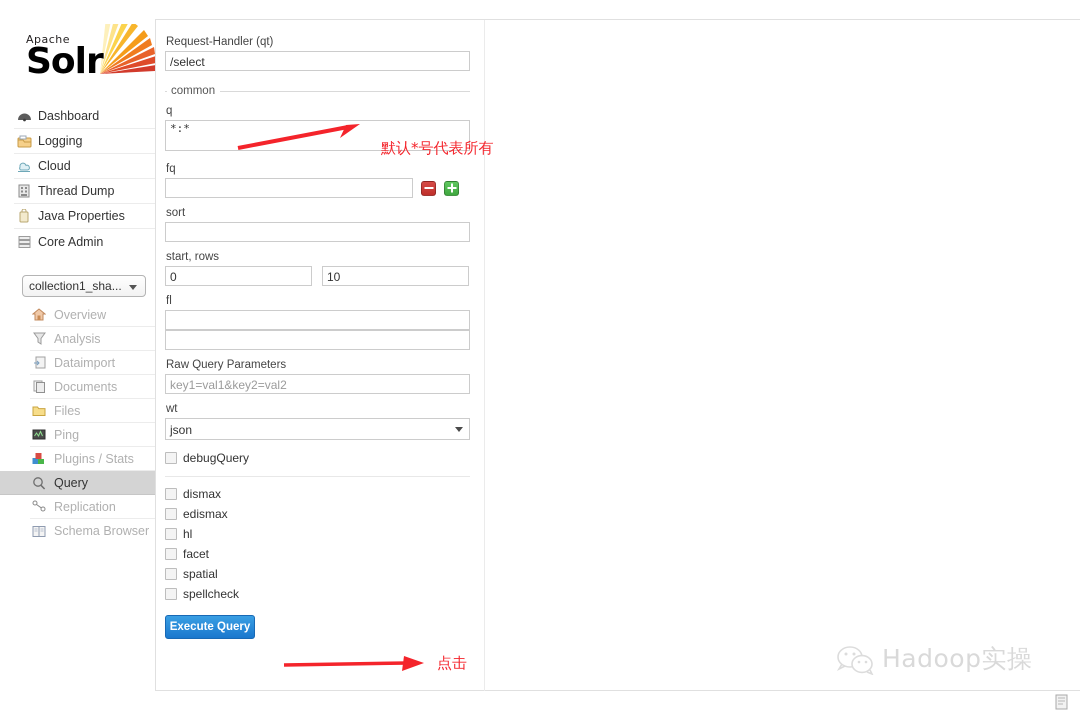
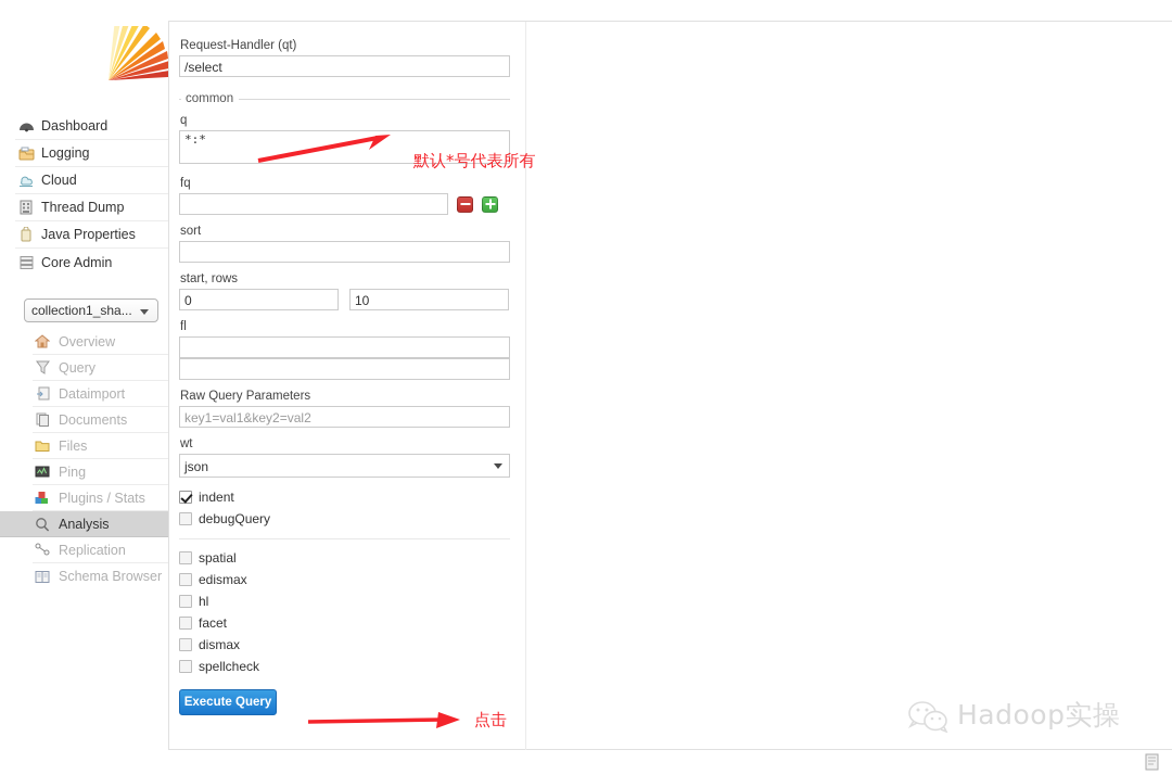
- Apache
- Solr
  Dashboard
  Logging
  Cloud
  Thread Dump
  Java Properties
  Core Admin
  collection1_sha...
  Overview
- Analysis
+ Query
  Dataimport
  Documents
  Files
  Ping
  Plugins / Stats
- Query
+ Analysis
  Replication
  Schema Browser
  Request-Handler (qt)
  /select
  common
  q
  *:*
  fq
  sort
  start, rows
  0
  10
  fl
  Raw Query Parameters
  key1=val1&key2=val2
  wt
  json
+ indent
  debugQuery
- dismax
+ spatial
  edismax
  hl
  facet
- spatial
+ dismax
  spellcheck
  Execute Query
  默认*号代表所有
  点击
  Hadoop实操
